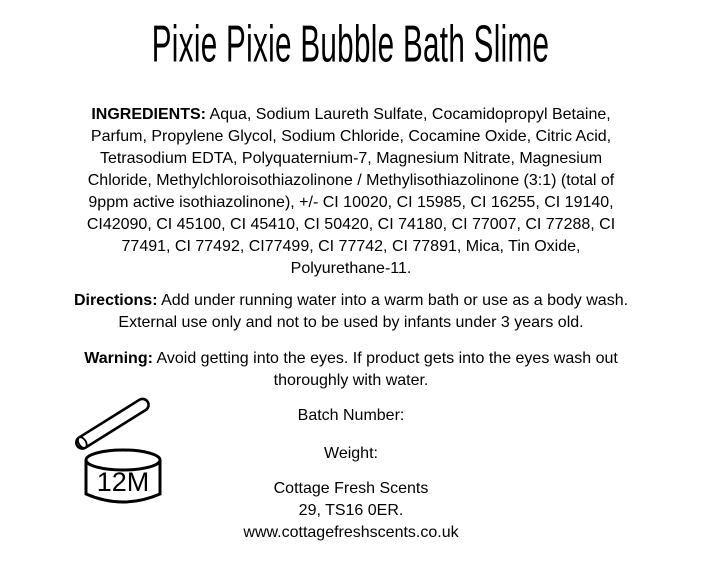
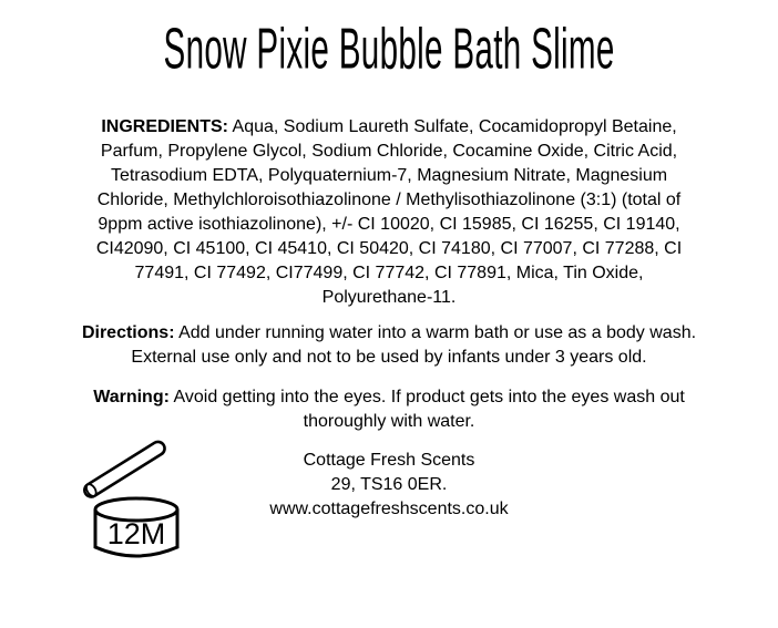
- Pixie Pixie Bubble Bath Slime
+ Snow Pixie Bubble Bath Slime
  INGREDIENTS: Aqua, Sodium Laureth Sulfate, Cocamidopropyl Betaine,
  Parfum, Propylene Glycol, Sodium Chloride, Cocamine Oxide, Citric Acid,
  Tetrasodium EDTA, Polyquaternium-7, Magnesium Nitrate, Magnesium
  Chloride, Methylchloroisothiazolinone / Methylisothiazolinone (3:1) (total of
  9ppm active isothiazolinone), +/- CI 10020, CI 15985, CI 16255, CI 19140,
  CI42090, CI 45100, CI 45410, CI 50420, CI 74180, CI 77007, CI 77288, CI
  77491, CI 77492, CI77499, CI 77742, CI 77891, Mica, Tin Oxide,
  Polyurethane-11.
  Directions: Add under running water into a warm bath or use as a body wash.
  External use only and not to be used by infants under 3 years old.
  Warning: Avoid getting into the eyes. If product gets into the eyes wash out
  thoroughly with water.
- Batch Number:
- Weight:
  Cottage Fresh Scents
  29, TS16 0ER.
  www.cottagefreshscents.co.uk
  12M
